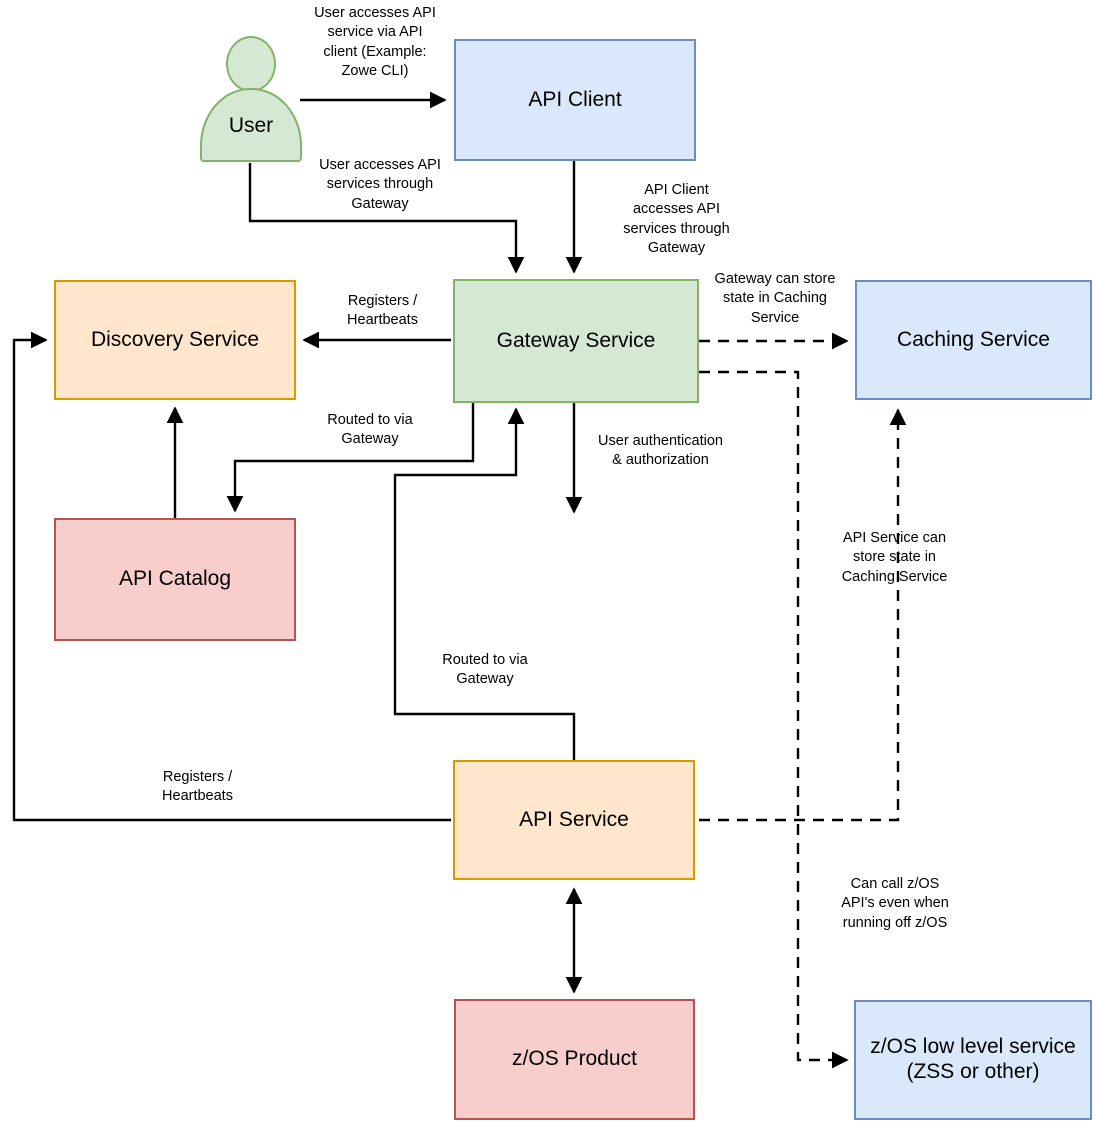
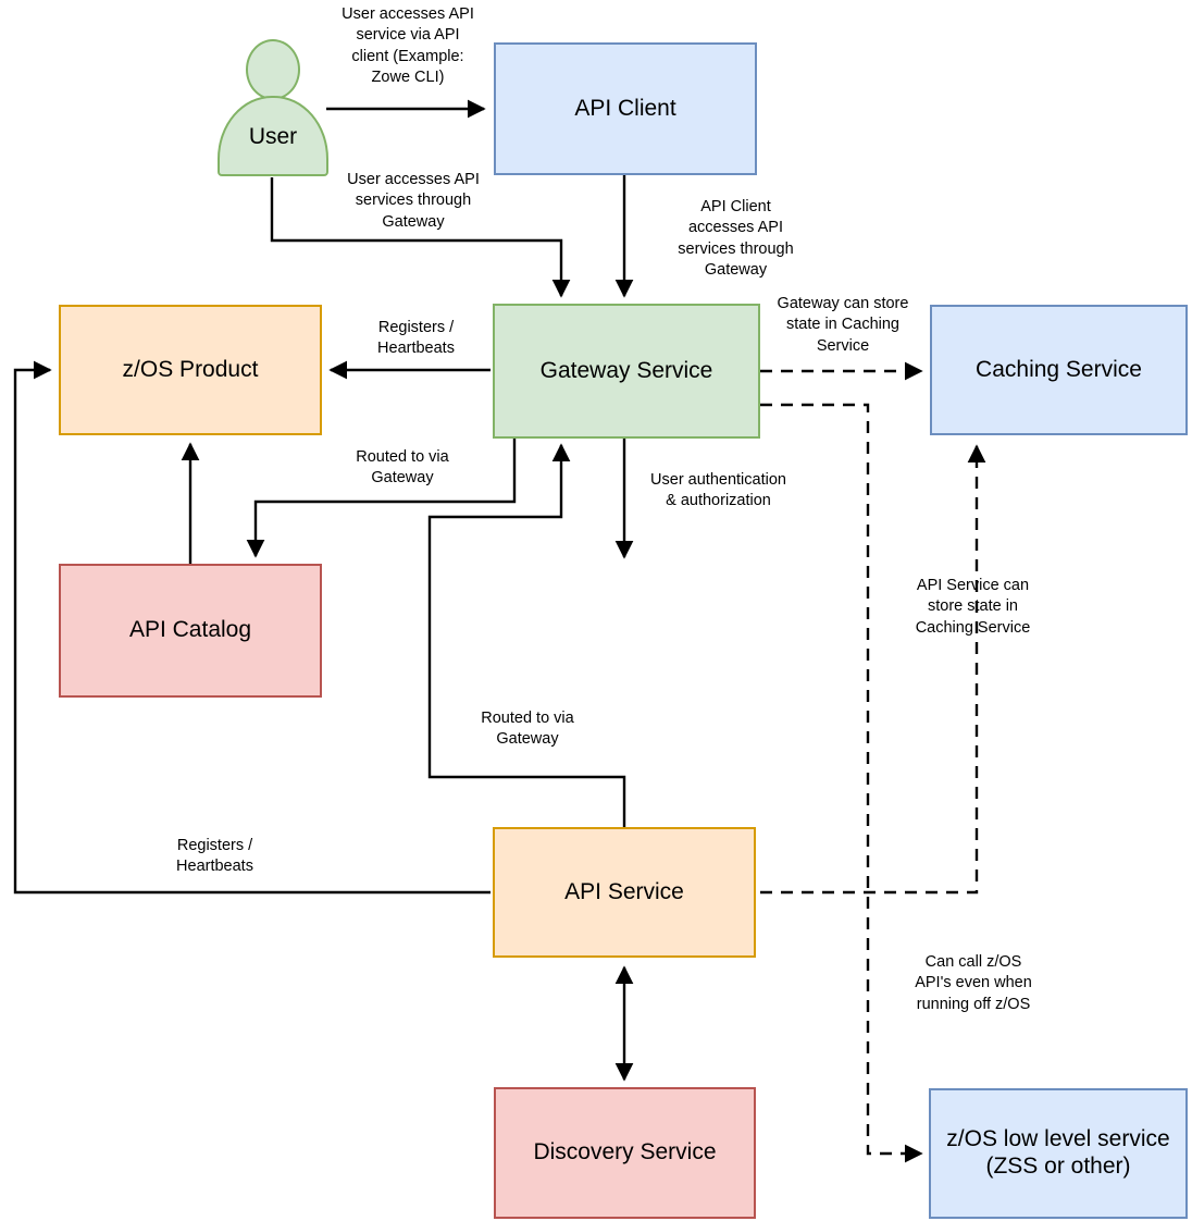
  User
  API Client
- Discovery Service
+ z/OS Product
  Gateway Service
  Caching Service
  API Catalog
  API Service
- z/OS Product
+ Discovery Service
  z/OS low level service
  (ZSS or other)
  User accesses API
  service via API
  client (Example:
  Zowe CLI)
  User accesses API
  services through
  Gateway
  API Client
  accesses API
  services through
  Gateway
  Registers /
  Heartbeats
  Gateway can store
  state in Caching
  Service
  Routed to via
  Gateway
  User authentication
  & authorization
  API Service can
  store state in
  Caching Service
  Routed to via
  Gateway
  Registers /
  Heartbeats
  Can call z/OS
  API's even when
  running off z/OS
